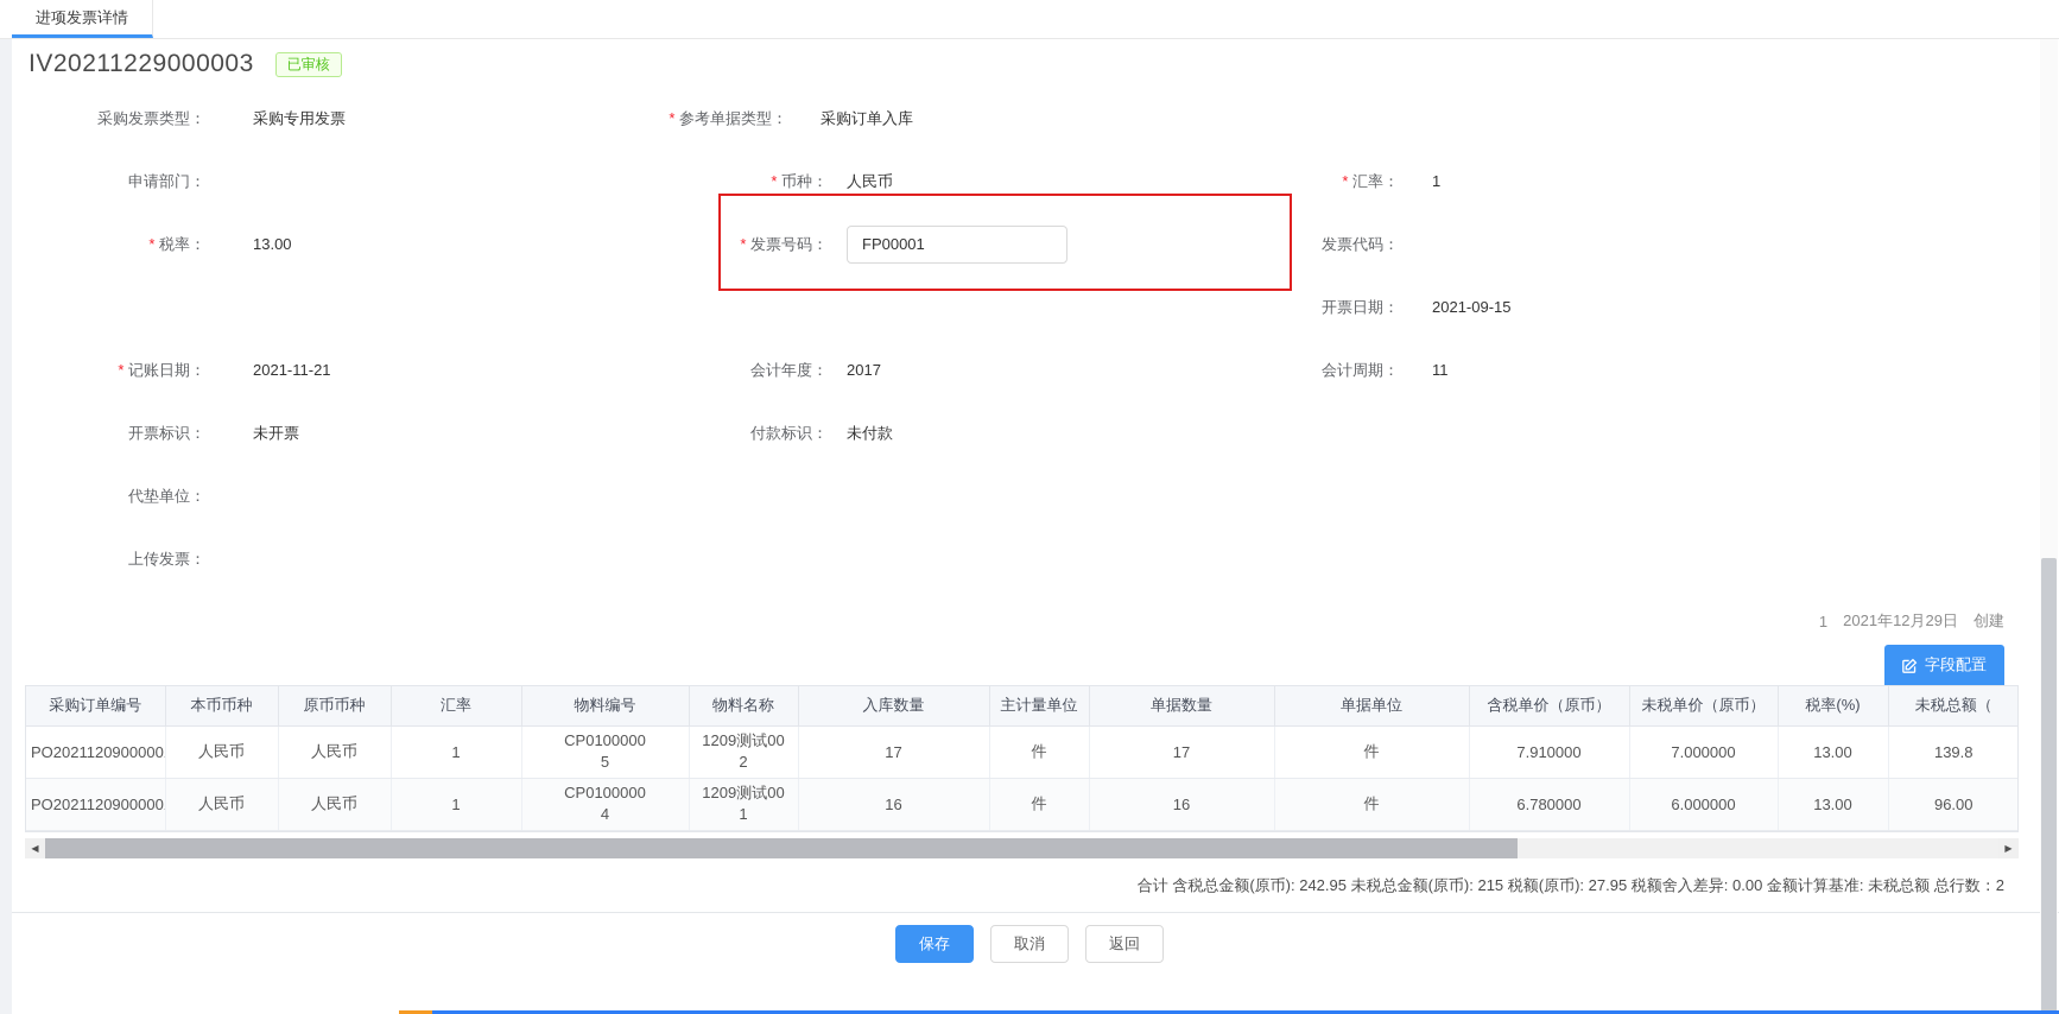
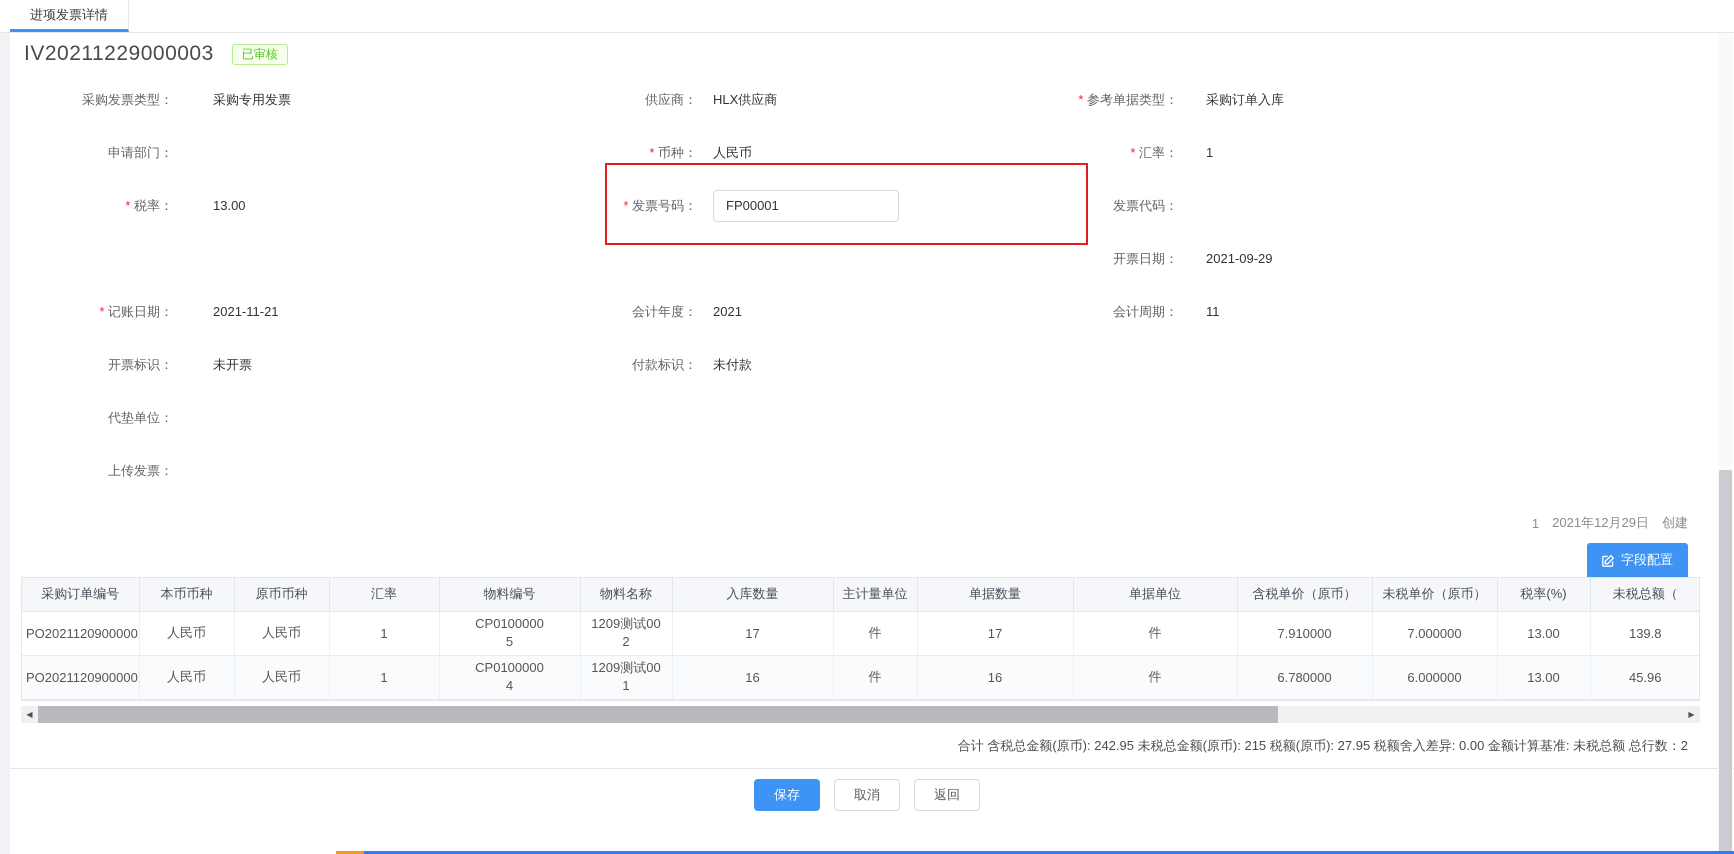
  进项发票详情
  IV20211229000003
  已审核
  采购发票类型：
  采购专用发票
+ 供应商：
+ HLX供应商
  参考单据类型：
  采购订单入库
  申请部门：
  币种：
  人民币
  汇率：
  1
  税率：
  13.00
  发票号码：
  FP00001
  发票代码：
  开票日期：
- 2021-09-15
+ 2021-09-29
  记账日期：
  2021-11-21
  会计年度：
- 2017
+ 2021
  会计周期：
  11
  开票标识：
  未开票
  付款标识：
  未付款
  代垫单位：
  上传发票：
  1
  2021年12月29日
  创建
  字段配置
  采购订单编号	本币币种	原币币种	汇率	物料编号	物料名称	入库数量	主计量单位	单据数量	单据单位	含税单价（原币）	未税单价（原币）	税率(%)	未税总额（
  PO2021120900000	人民币	人民币	1	CP01000005	1209测试002	17	件	17	件	7.910000	7.000000	13.00	139.8
- PO2021120900000	人民币	人民币	1	CP01000004	1209测试001	16	件	16	件	6.780000	6.000000	13.00	96.00
+ PO2021120900000	人民币	人民币	1	CP01000004	1209测试001	16	件	16	件	6.780000	6.000000	13.00	45.96
  ◀
  ▶
  合计 含税总金额(原币): 242.95 未税总金额(原币): 215 税额(原币): 27.95 税额舍入差异: 0.00 金额计算基准: 未税总额 总行数：2
  保存
  取消
  返回
